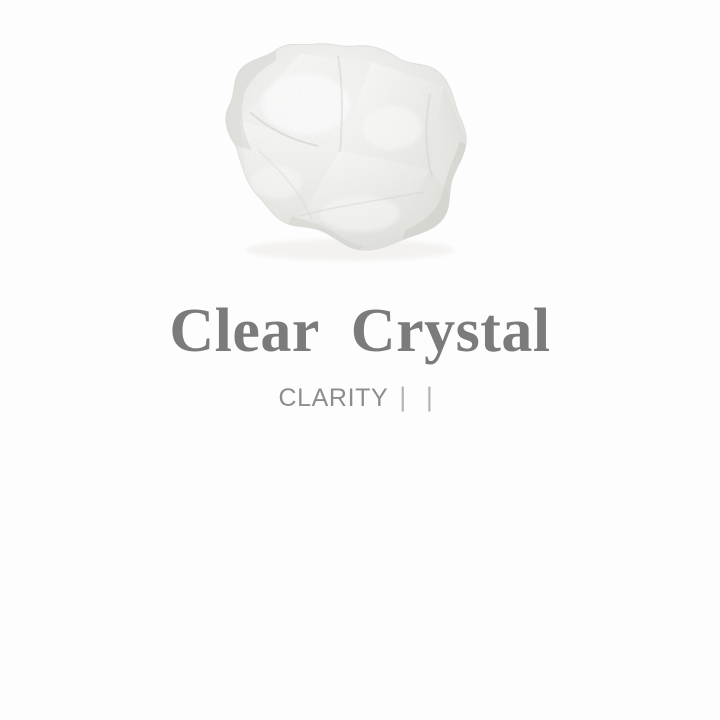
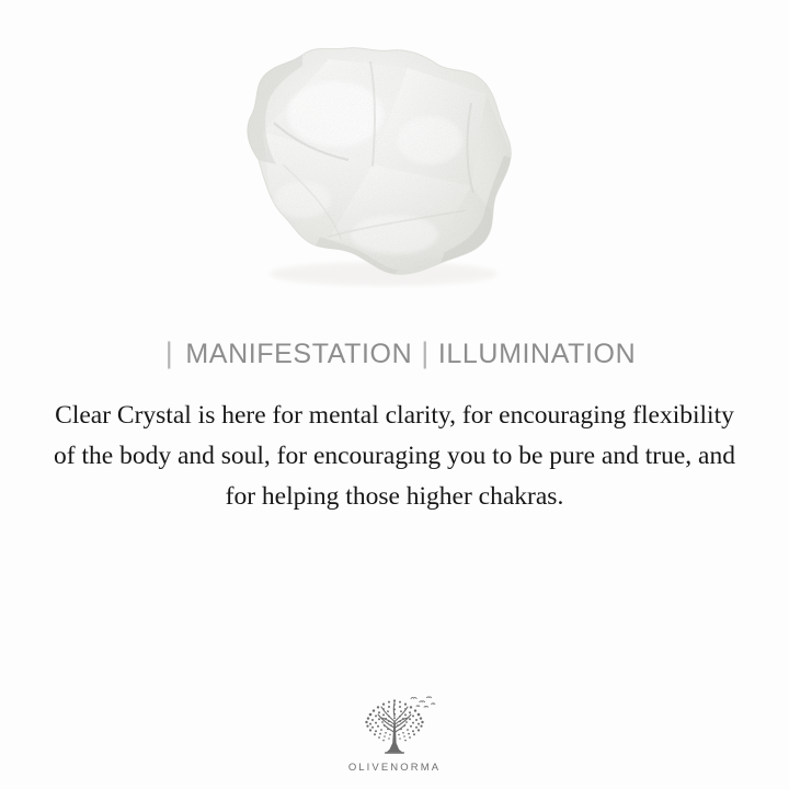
- Clear Crystal
- CLARITY
  |
+ MANIFESTATION
  |
+ ILLUMINATION
+ Clear Crystal is here for mental clarity, for encouraging flexibility of the body and soul, for encouraging you to be pure and true, and for helping those higher chakras.
+ OLIVENORMA
